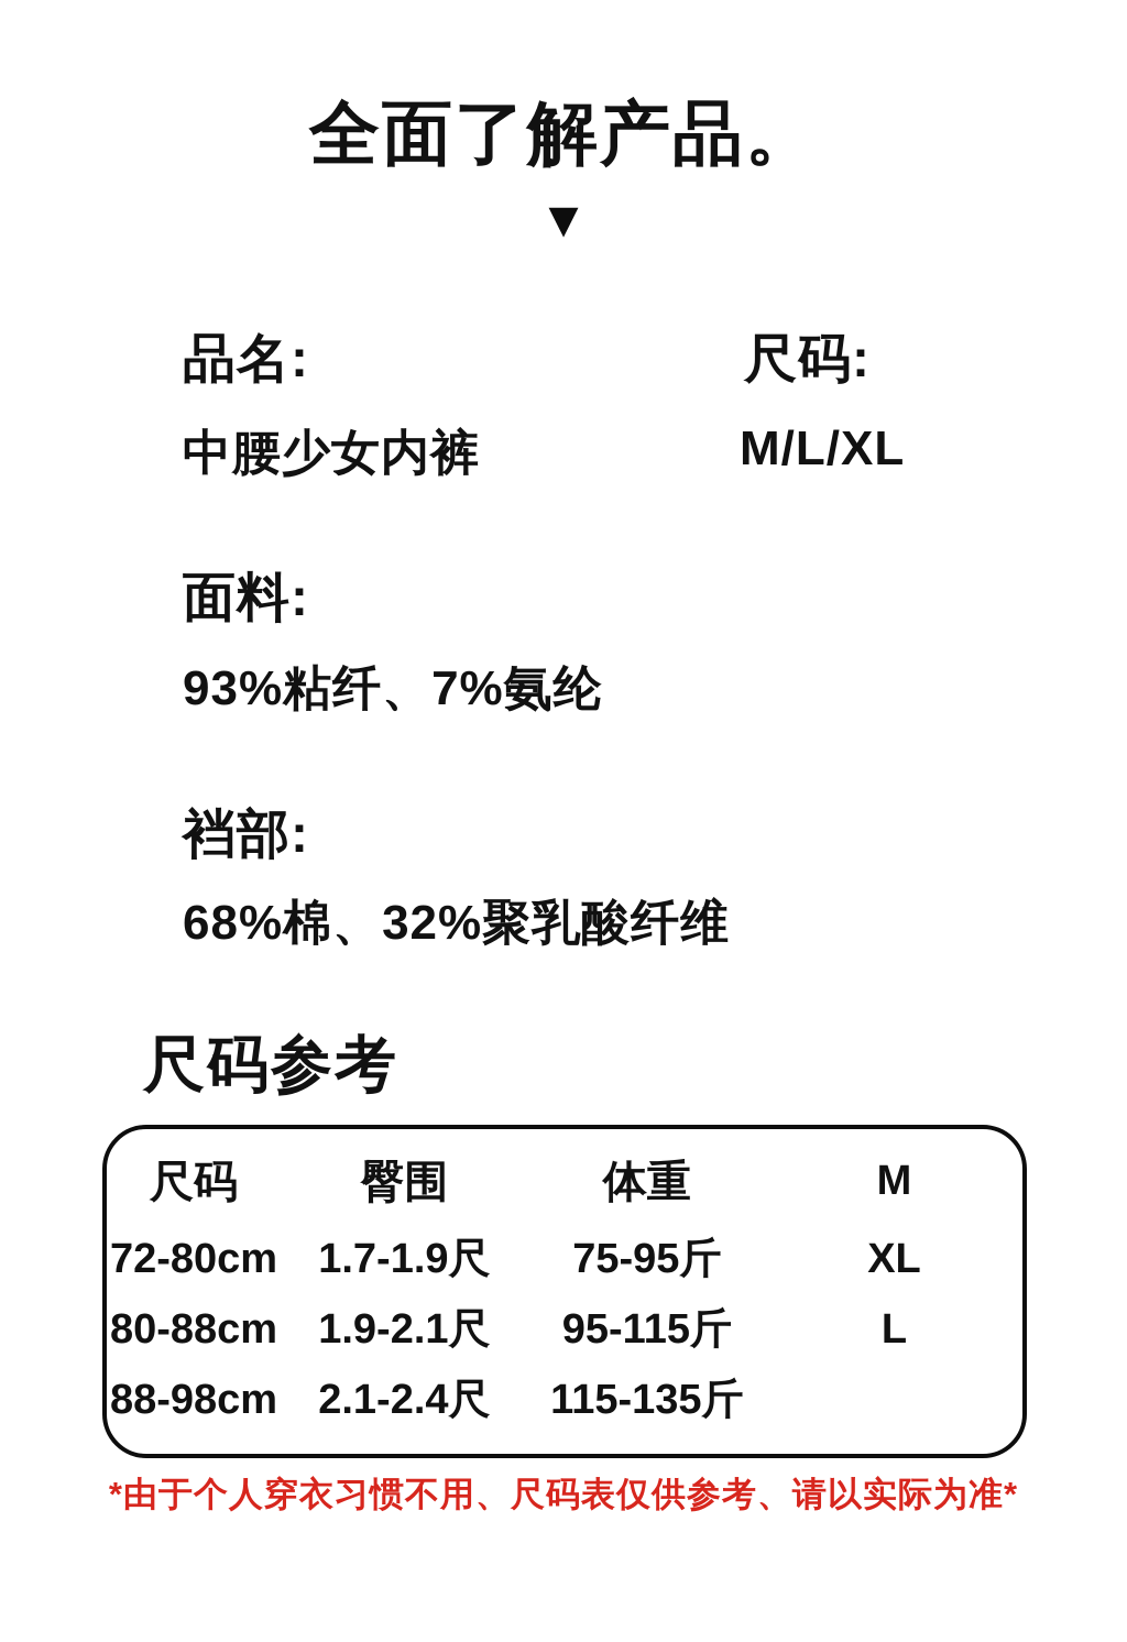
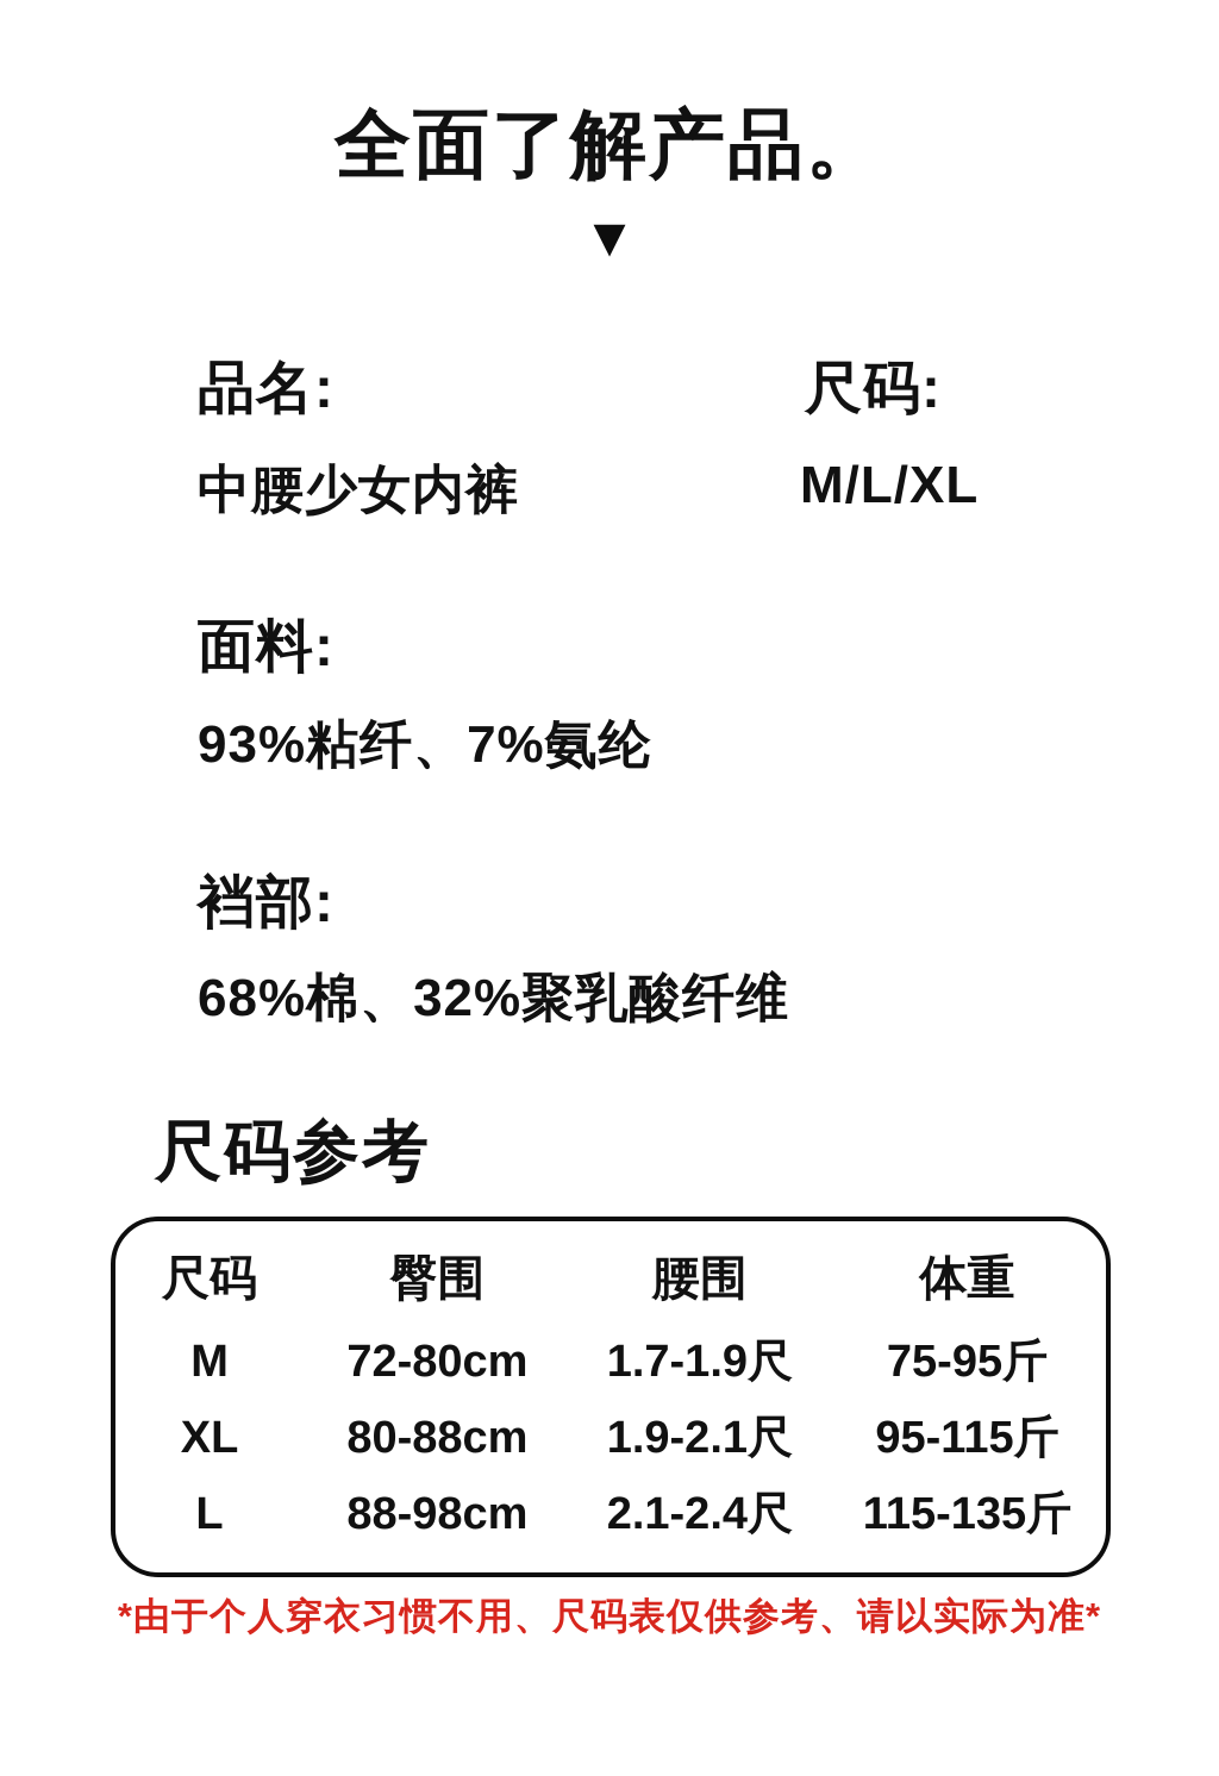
  全面了解产品。
  ▼
  品名:
  中腰少女内裤
  尺码:
  M/L/XL
  面料:
  93%粘纤、7%氨纶
  裆部:
  68%棉、32%聚乳酸纤维
  尺码参考
  尺码
  臀围
+ 腰围
  体重
  M
  72-80cm
  1.7-1.9尺
  75-95斤
  XL
  80-88cm
  1.9-2.1尺
  95-115斤
  L
  88-98cm
  2.1-2.4尺
  115-135斤
  *由于个人穿衣习惯不用、尺码表仅供参考、请以实际为准*
